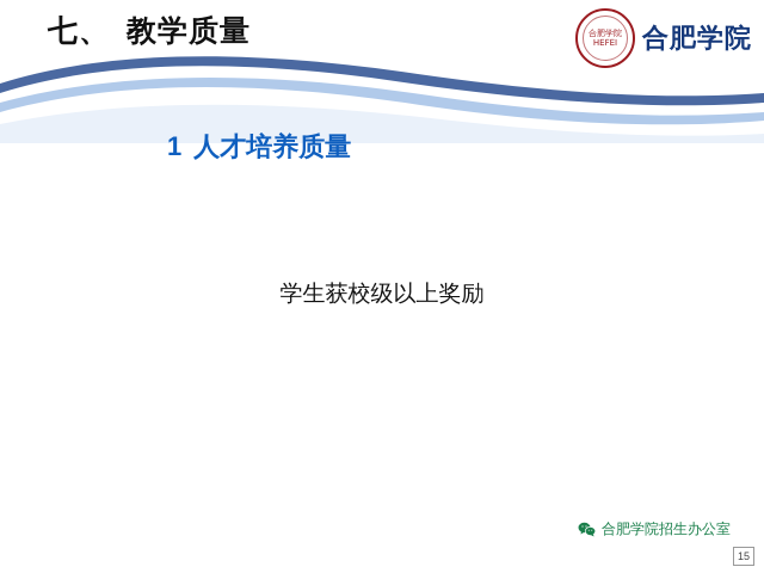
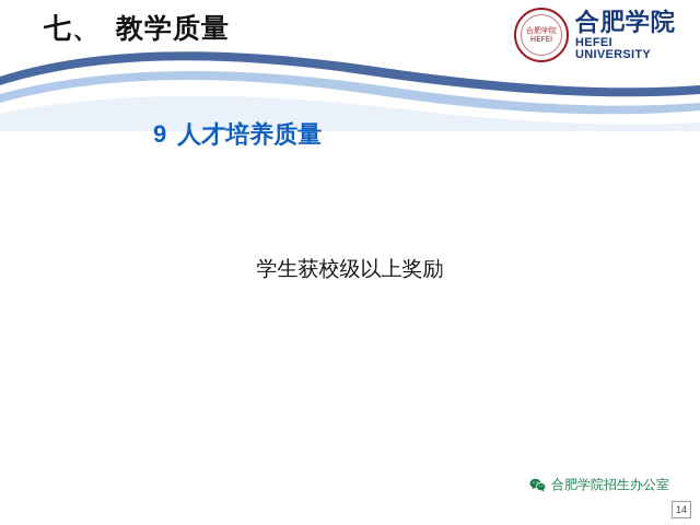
  七、 教学质量
  合肥学院
  HEFEI
  合肥学院
+ HEFEI UNIVERSITY
- 1 人才培养质量
+ 9 人才培养质量
  学生获校级以上奖励
  合肥学院招生办公室
- 15
+ 14
